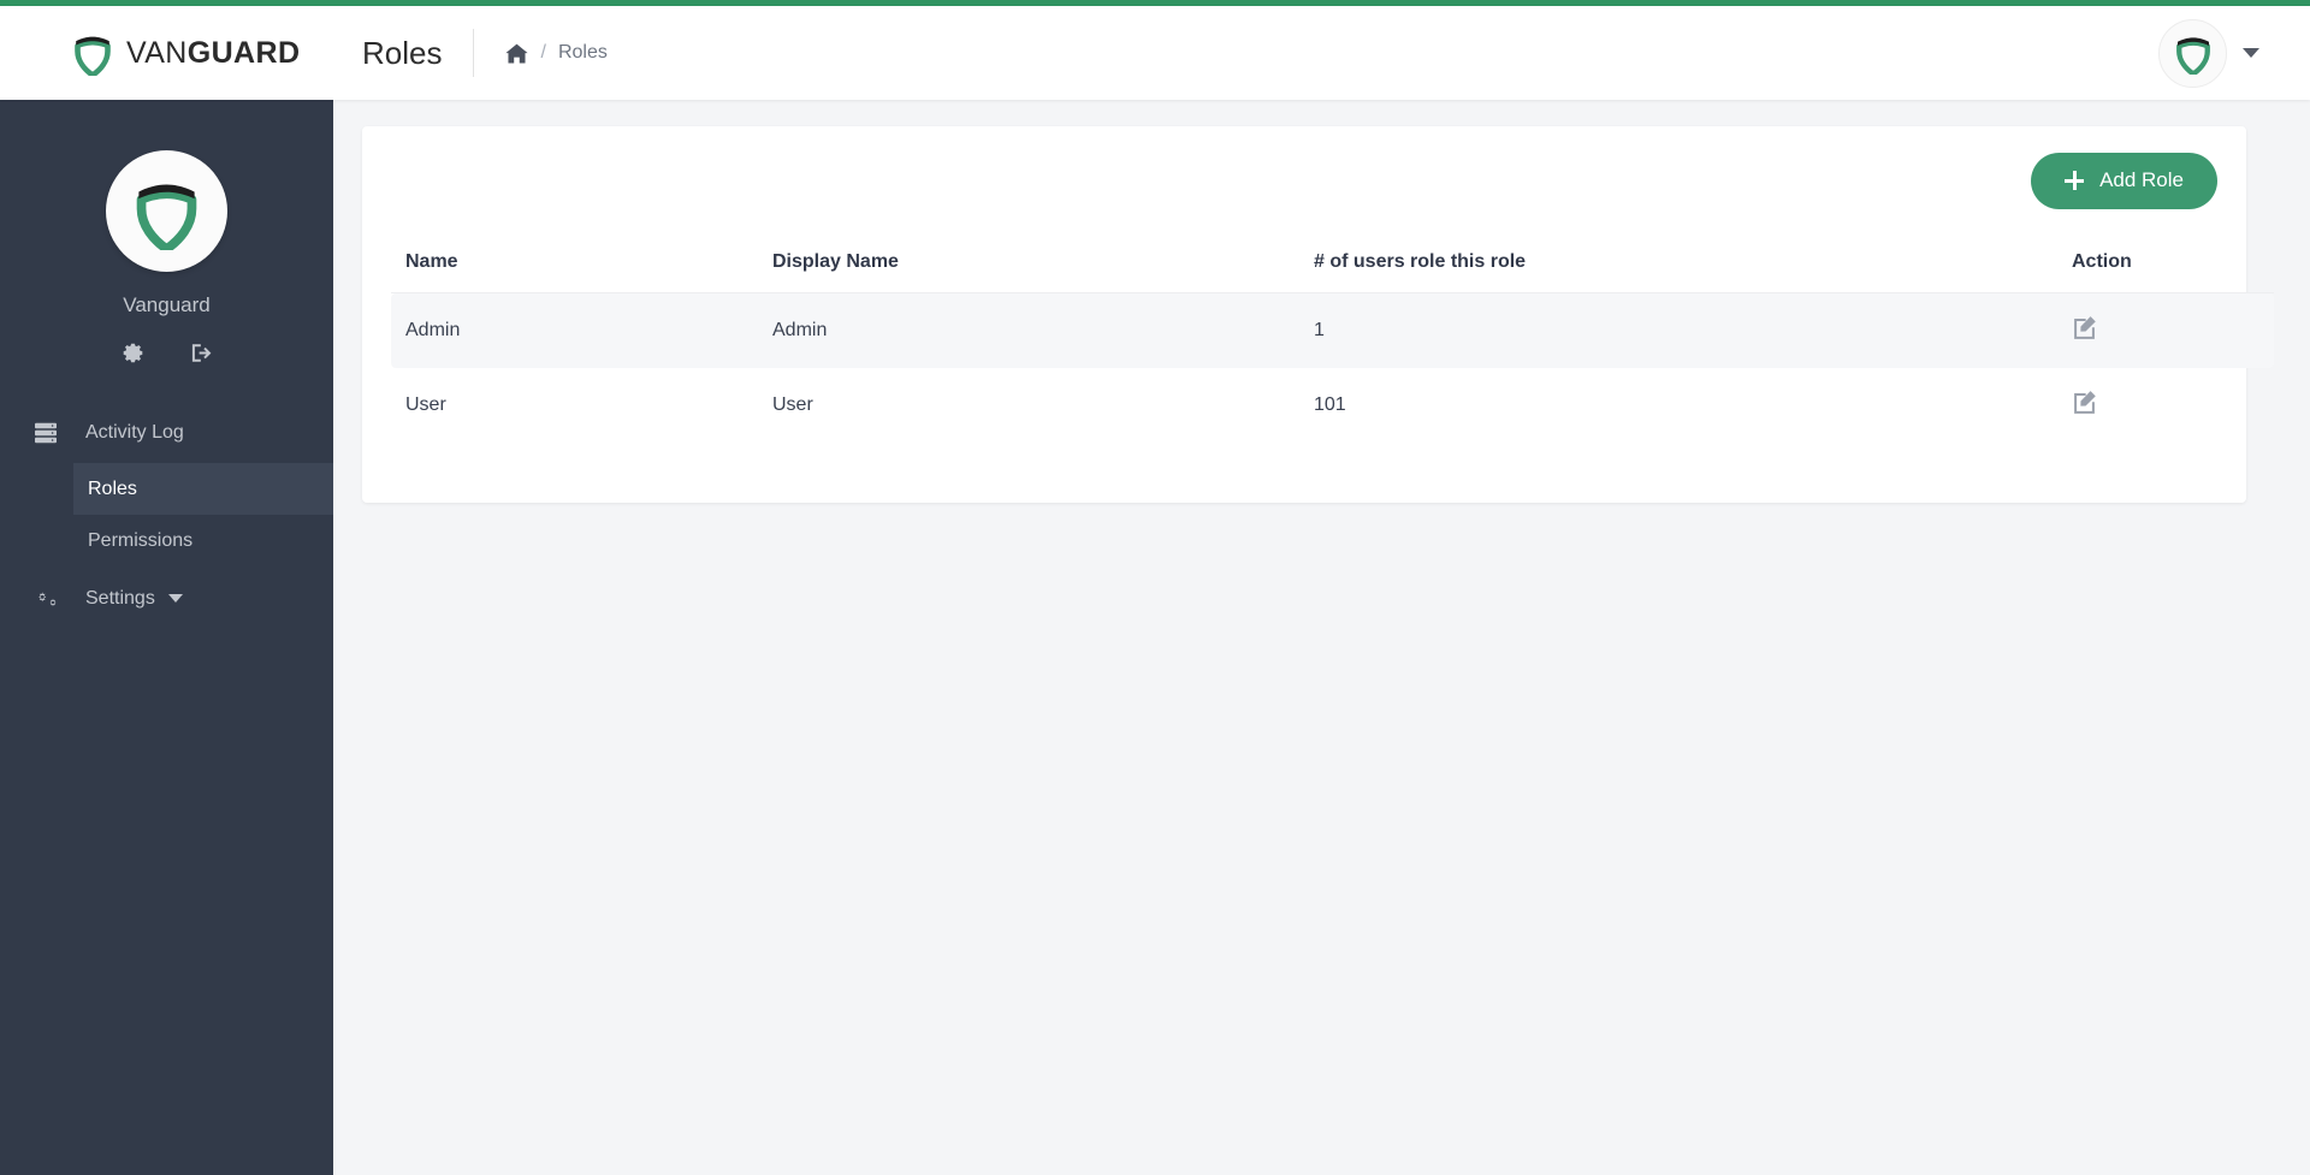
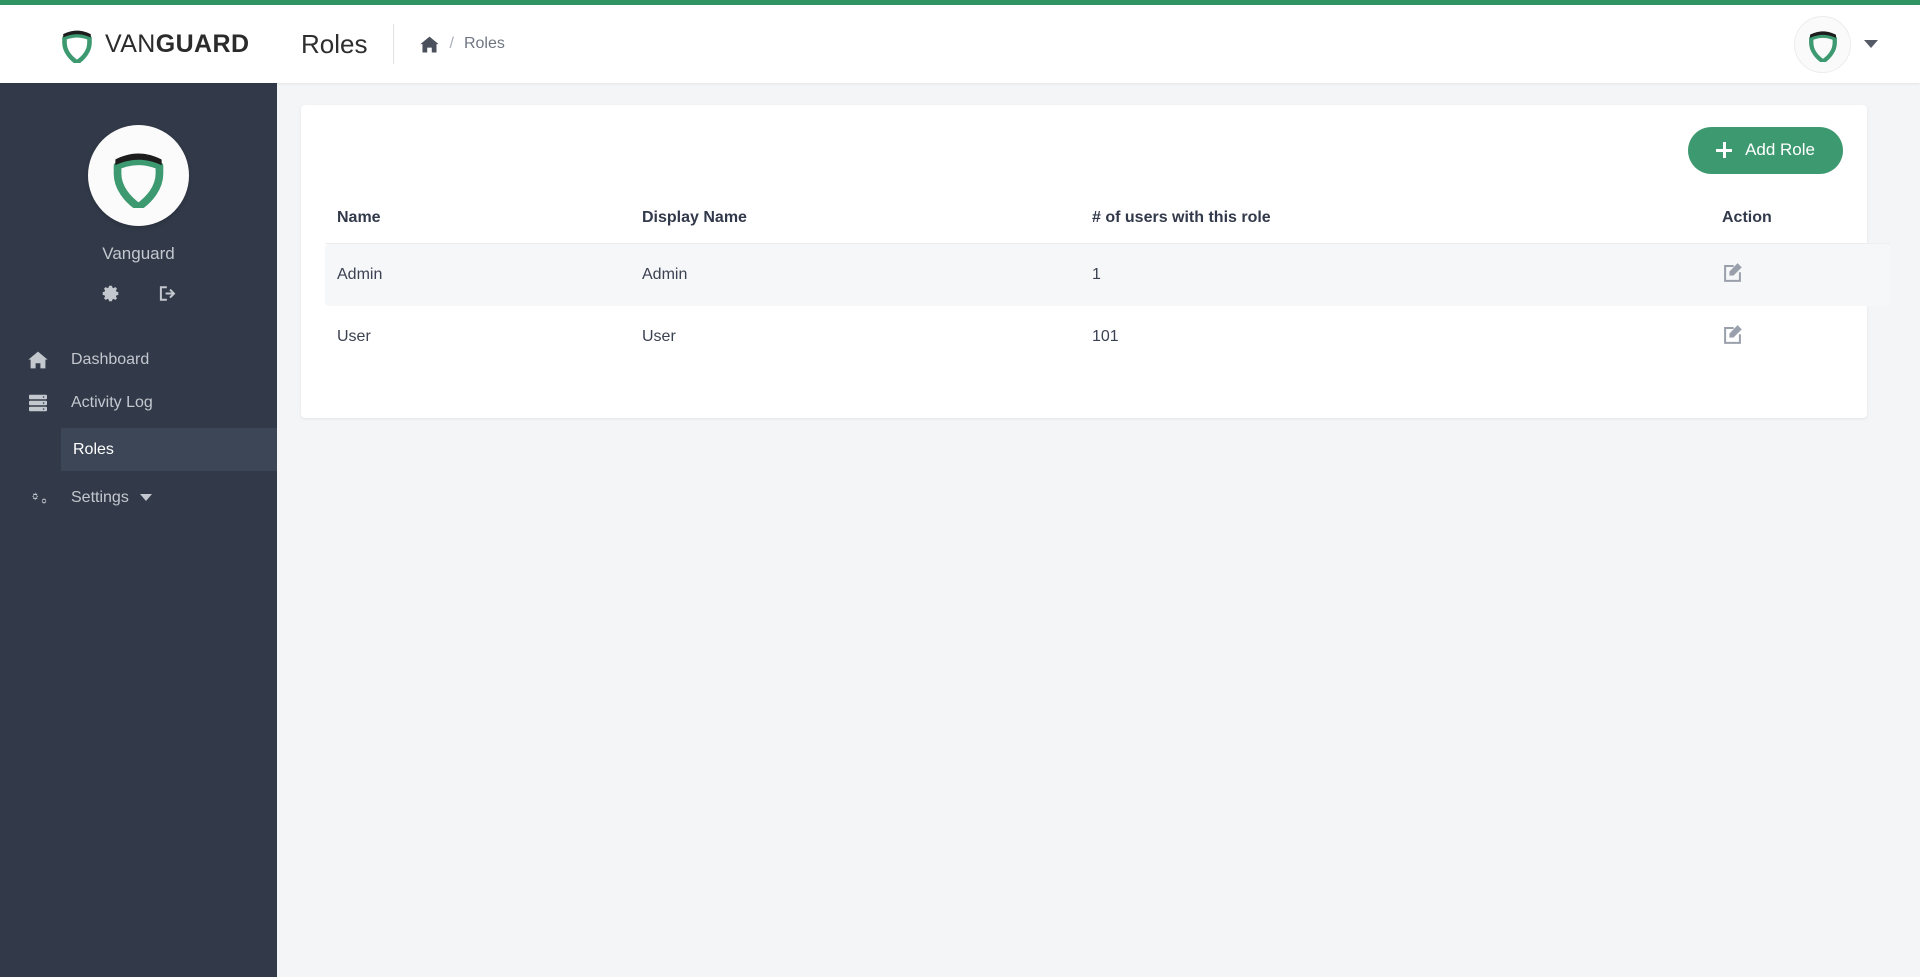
  VANGUARD
  Roles
  /
  Roles
  Vanguard
+ Dashboard
  Activity Log
  Roles
- Permissions
  Settings
  Add Role
- Name	Display Name	# of users role this role	Action
+ Name	Display Name	# of users with this role	Action
  Admin	Admin	1
  User	User	101
